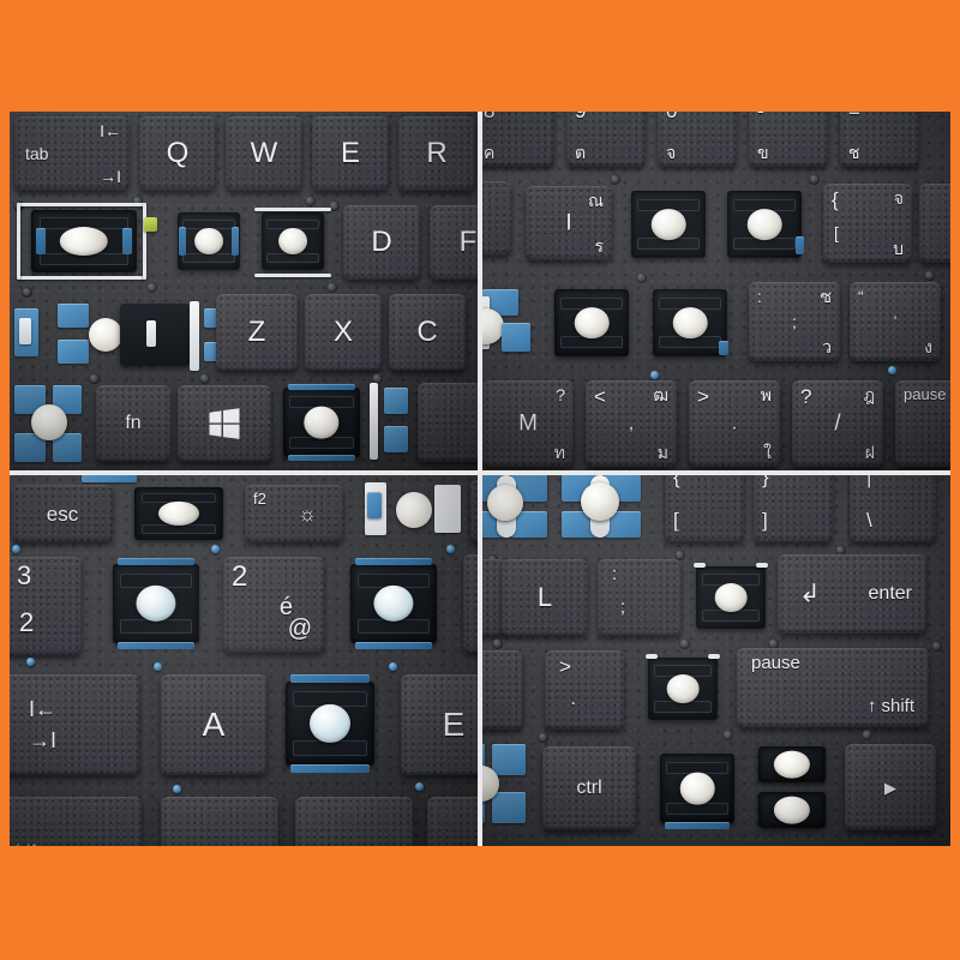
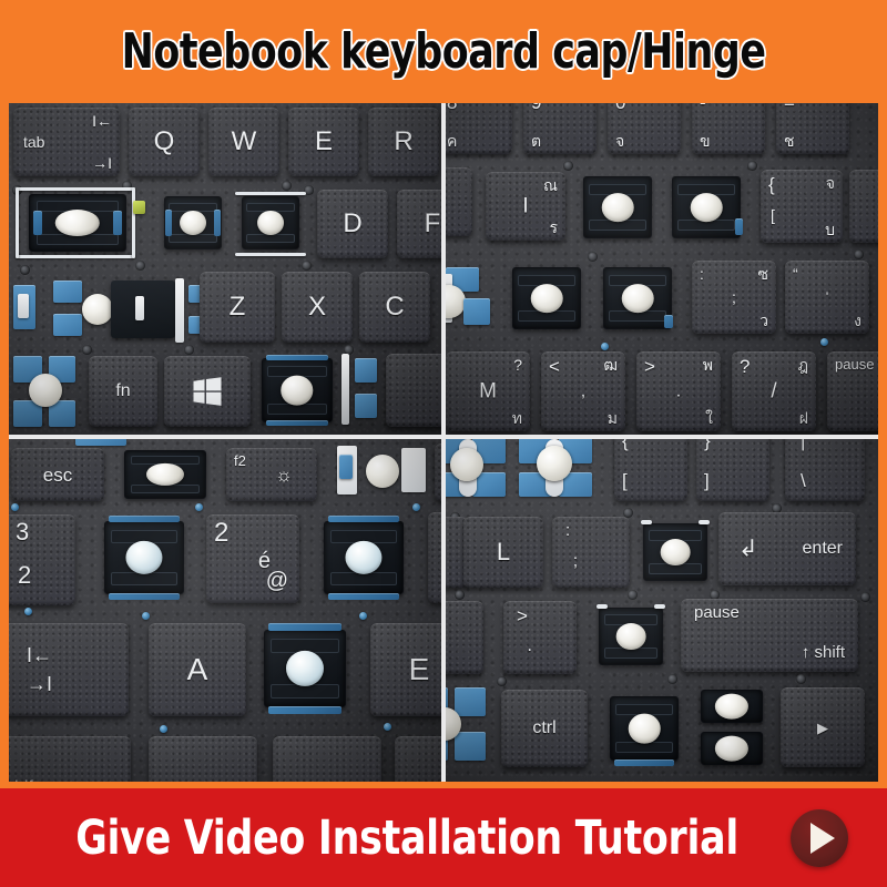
+ Notebook keyboard cap/Hinge
+ Give Video Installation Tutorial
